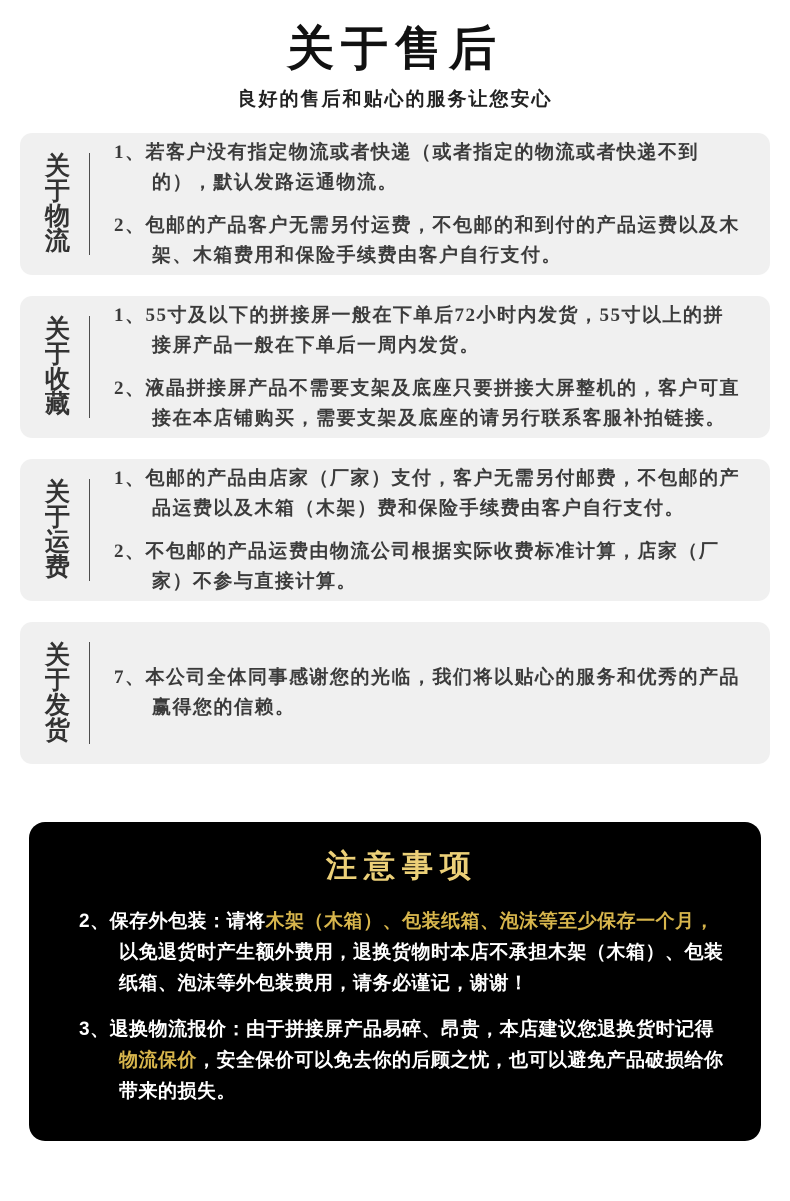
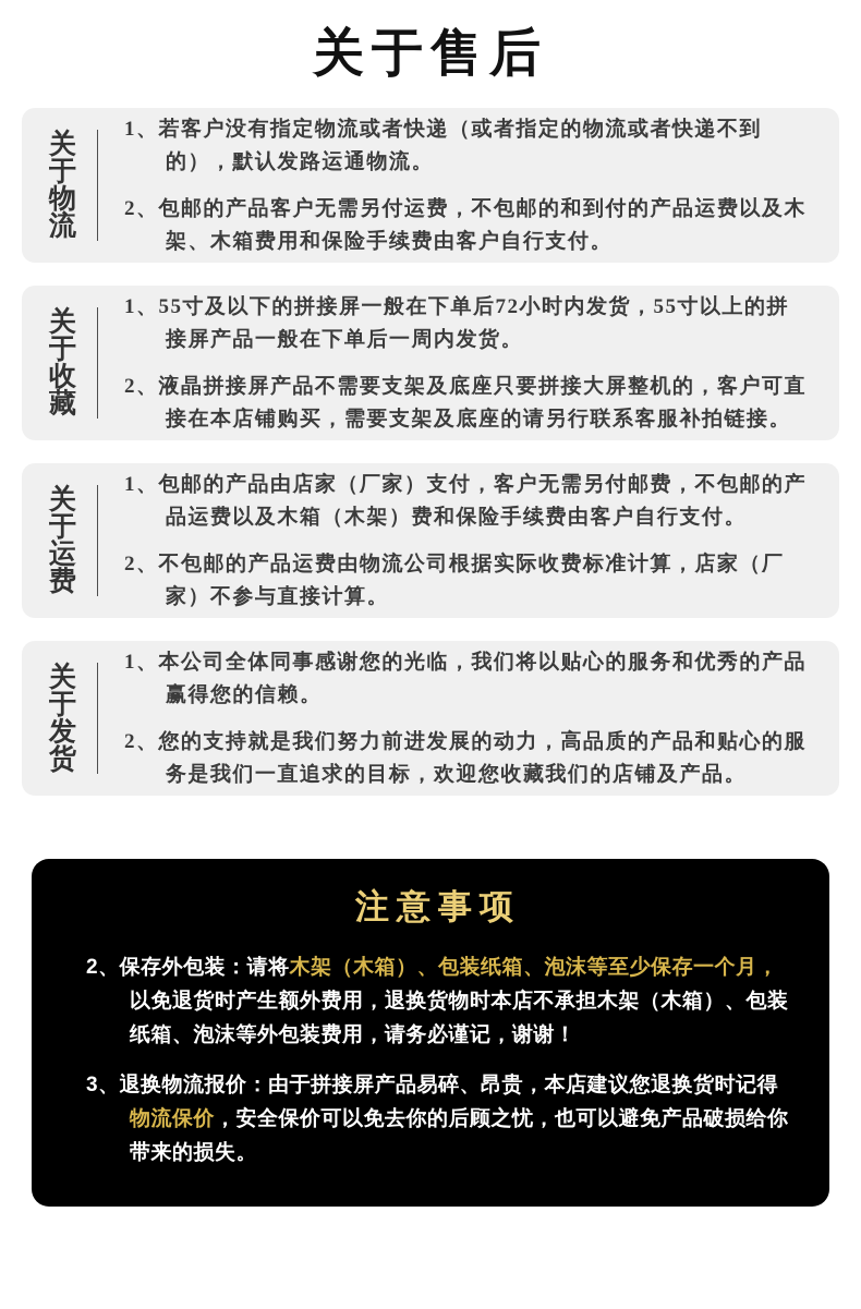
  关于售后
- 良好的售后和贴心的服务让您安心
  关于物流
  1、若客户没有指定物流或者快递（或者指定的物流或者快递不到的），默认发路运通物流。
  2、包邮的产品客户无需另付运费，不包邮的和到付的产品运费以及木架、木箱费用和保险手续费由客户自行支付。
  关于收藏
  1、55寸及以下的拼接屏一般在下单后72小时内发货，55寸以上的拼接屏产品一般在下单后一周内发货。
  2、液晶拼接屏产品不需要支架及底座只要拼接大屏整机的，客户可直接在本店铺购买，需要支架及底座的请另行联系客服补拍链接。
  关于运费
  1、包邮的产品由店家（厂家）支付，客户无需另付邮费，不包邮的产品运费以及木箱（木架）费和保险手续费由客户自行支付。
  2、不包邮的产品运费由物流公司根据实际收费标准计算，店家（厂家）不参与直接计算。
  关于发货
- 7、本公司全体同事感谢您的光临，我们将以贴心的服务和优秀的产品赢得您的信赖。
+ 1、本公司全体同事感谢您的光临，我们将以贴心的服务和优秀的产品赢得您的信赖。
+ 2、您的支持就是我们努力前进发展的动力，高品质的产品和贴心的服务是我们一直追求的目标，欢迎您收藏我们的店铺及产品。
  注意事项
  2、保存外包装：请将木架（木箱）、包装纸箱、泡沫等至少保存一个月，以免退货时产生额外费用，退换货物时本店不承担木架（木箱）、包装纸箱、泡沫等外包装费用，请务必谨记，谢谢！
  3、退换物流报价：由于拼接屏产品易碎、昂贵，本店建议您退换货时记得物流保价，安全保价可以免去你的后顾之忧，也可以避免产品破损给你带来的损失。
